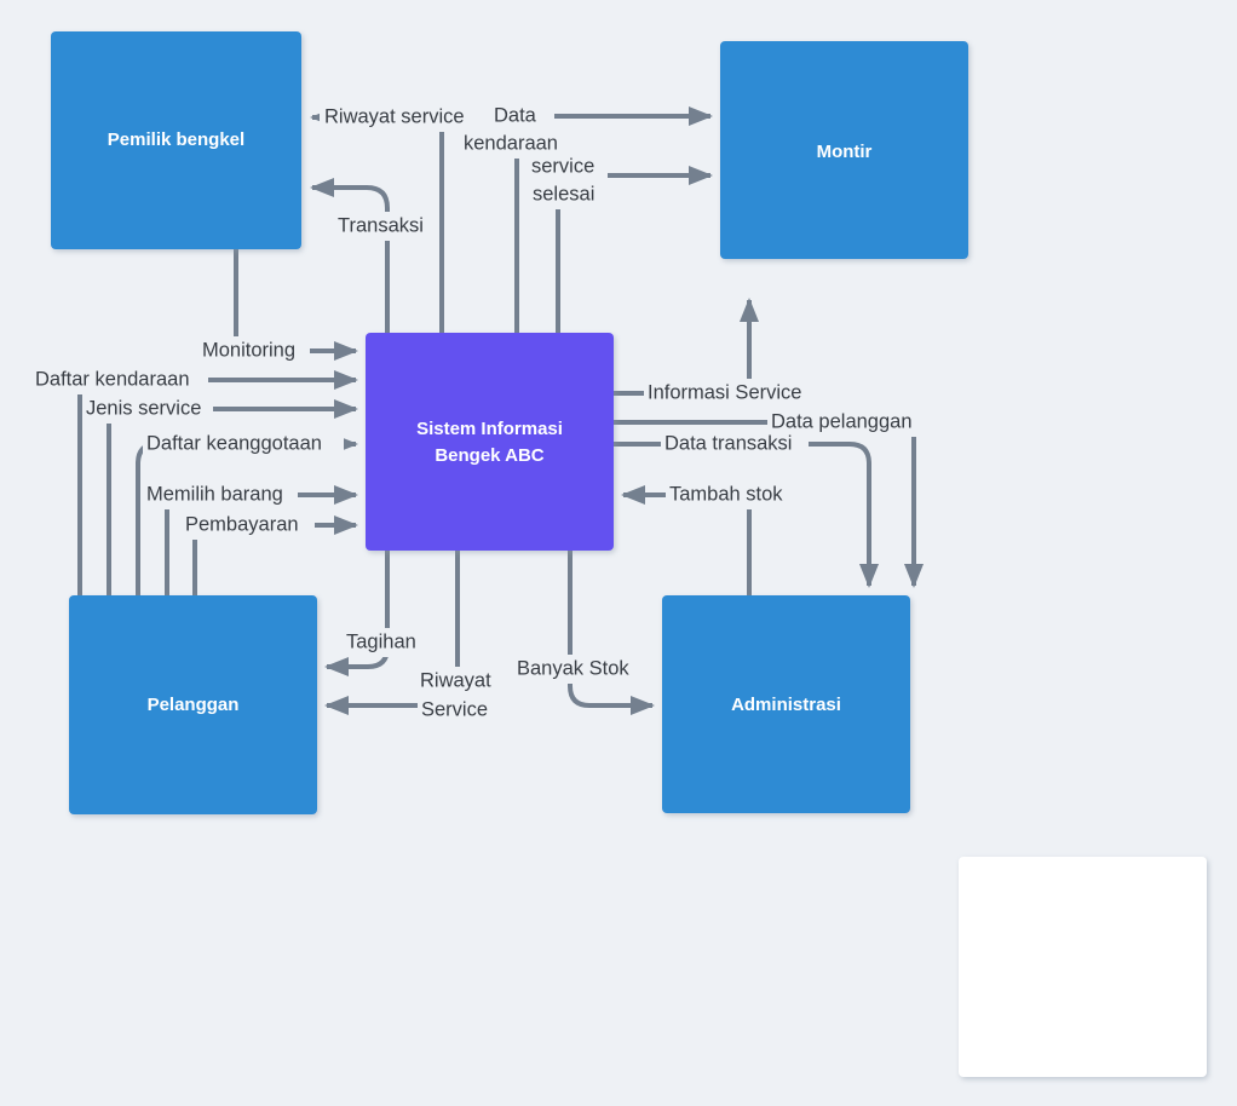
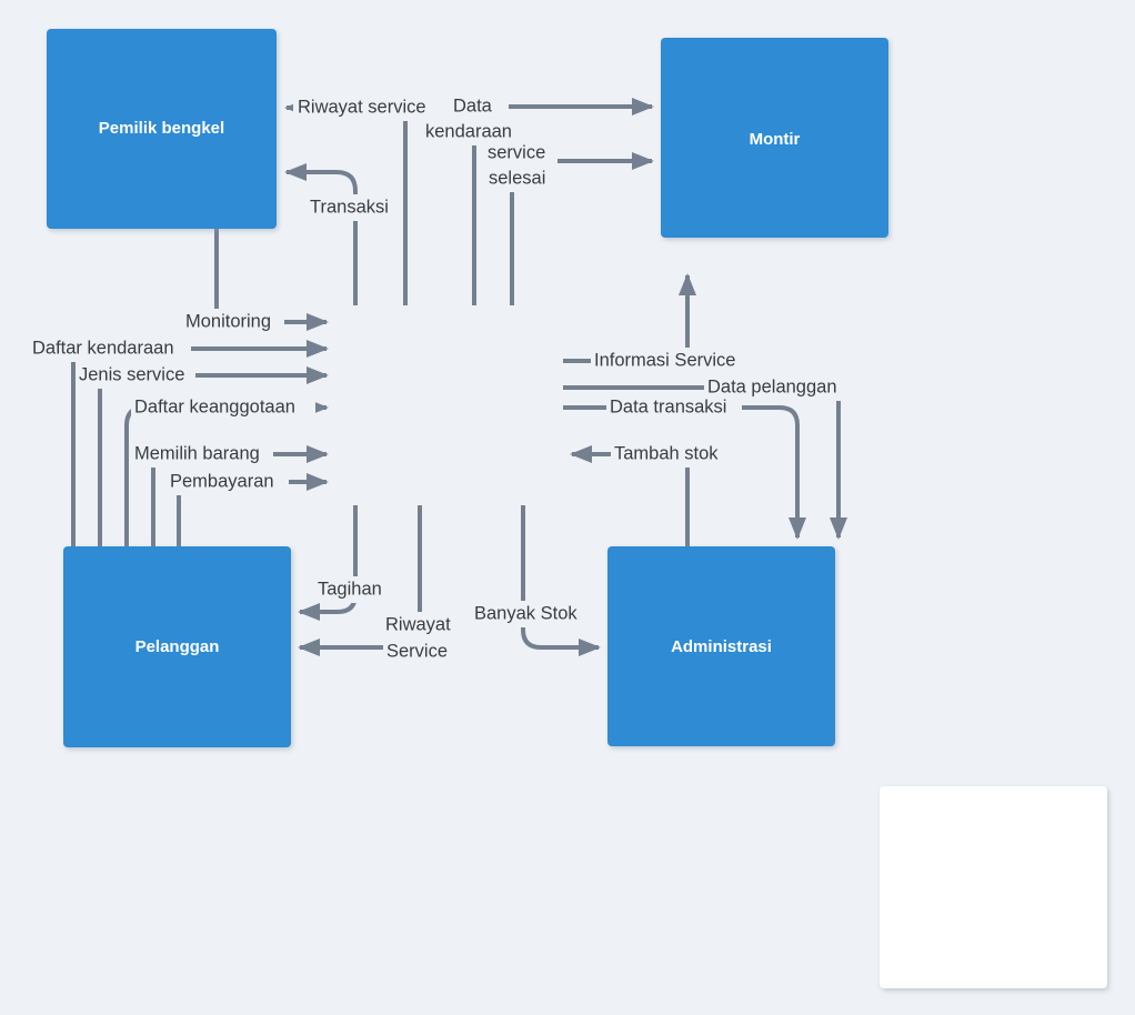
  Riwayat service
  Transaksi
  Data
  kendaraan
  service
  selesai
  Monitoring
  Daftar kendaraan
  Jenis service
  Daftar keanggotaan
  Memilih barang
  Pembayaran
  Informasi Service
  Data pelanggan
  Data transaksi
  Tambah stok
  Tagihan
  Riwayat
  Service
  Banyak Stok
  Pemilik bengkel
  Montir
- Sistem Informasi
- Bengek ABC
  Pelanggan
  Administrasi
